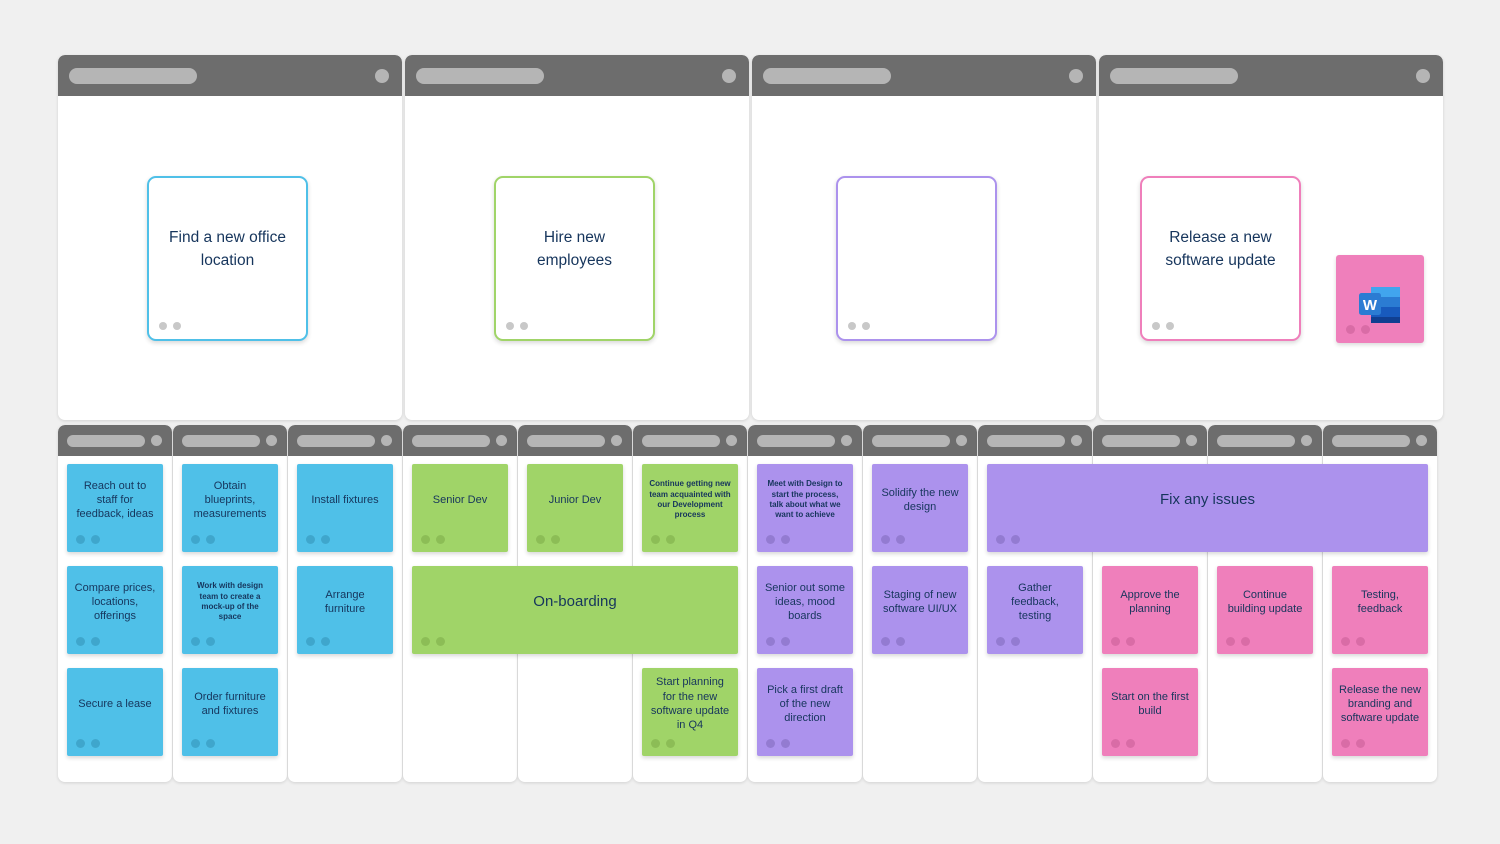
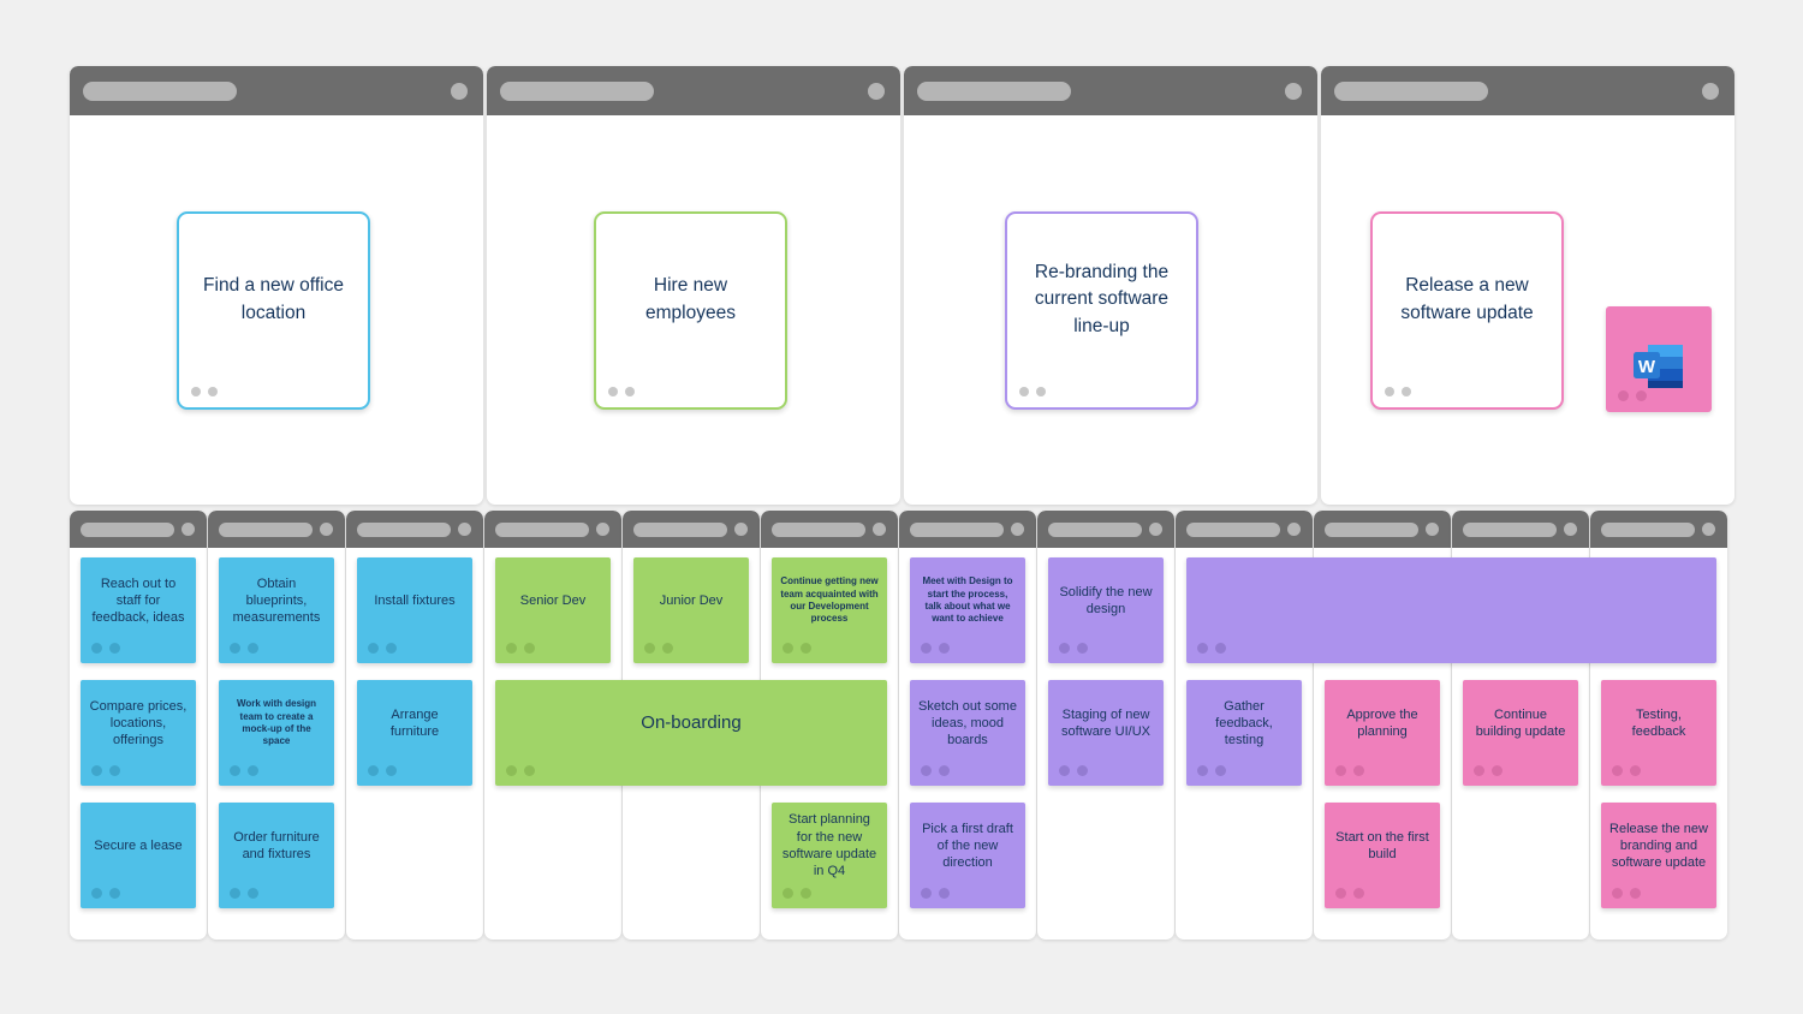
  Find a new office location
  Hire new employees
+ Re-branding the current software line-up
  Release a new software update
  W
  Reach out to staff for feedback, ideas
  Compare prices, locations, offerings
  Secure a lease
  Obtain blueprints, measurements
  Work with design team to create a mock-up of the space
  Order furniture and fixtures
  Install fixtures
  Arrange furniture
  Senior Dev
  Junior Dev
  Continue getting new team acquainted with our Development process
  On-boarding
  Start planning for the new software update in Q4
  Meet with Design to start the process, talk about what we want to achieve
- Senior out some ideas, mood boards
+ Sketch out some ideas, mood boards
  Pick a first draft of the new direction
  Solidify the new design
  Staging of new software UI/UX
- Fix any issues
  Gather feedback, testing
  Approve the planning
  Start on the first build
  Continue building update
  Testing, feedback
  Release the new branding and software update
